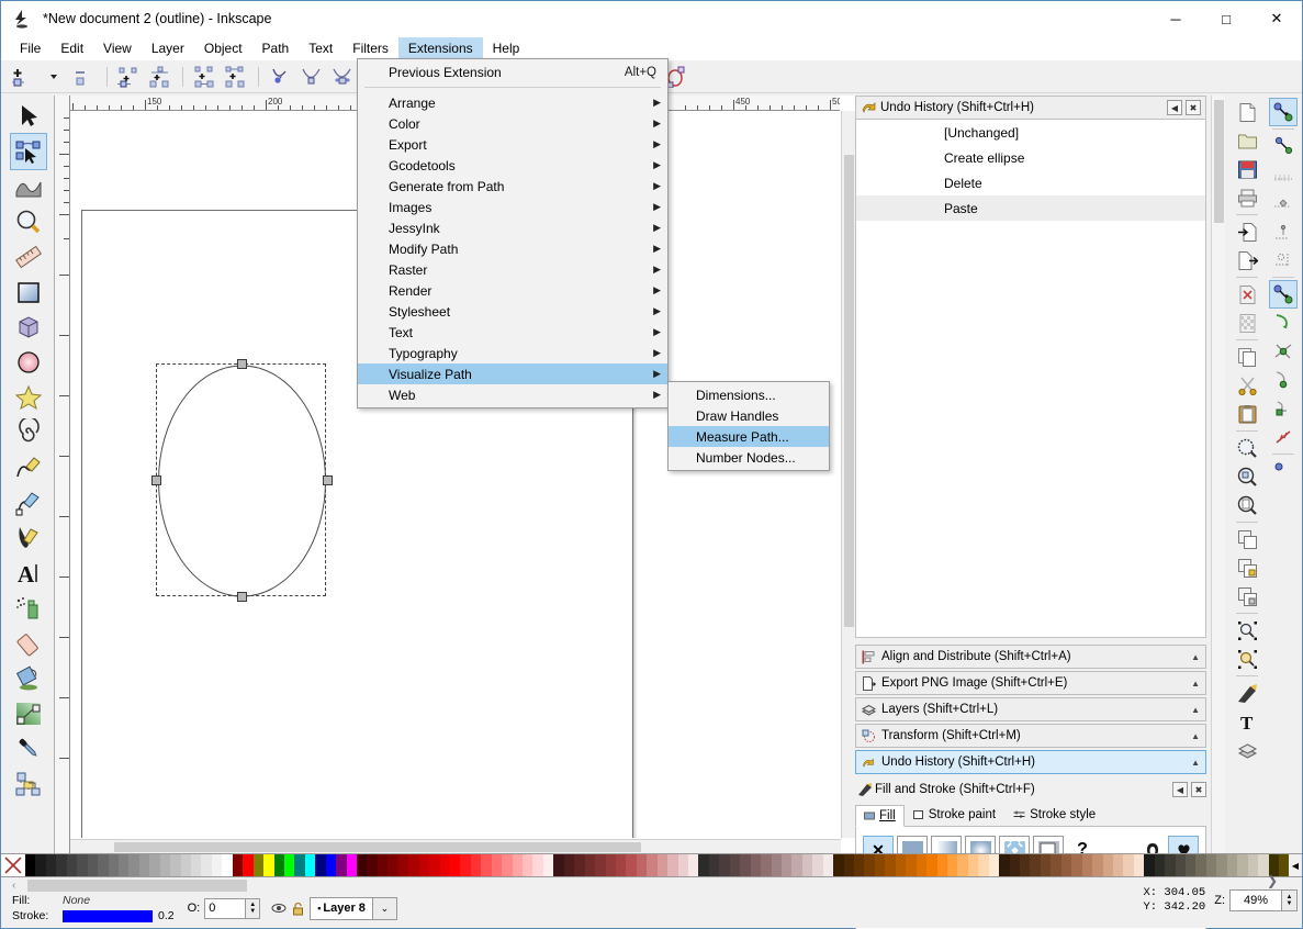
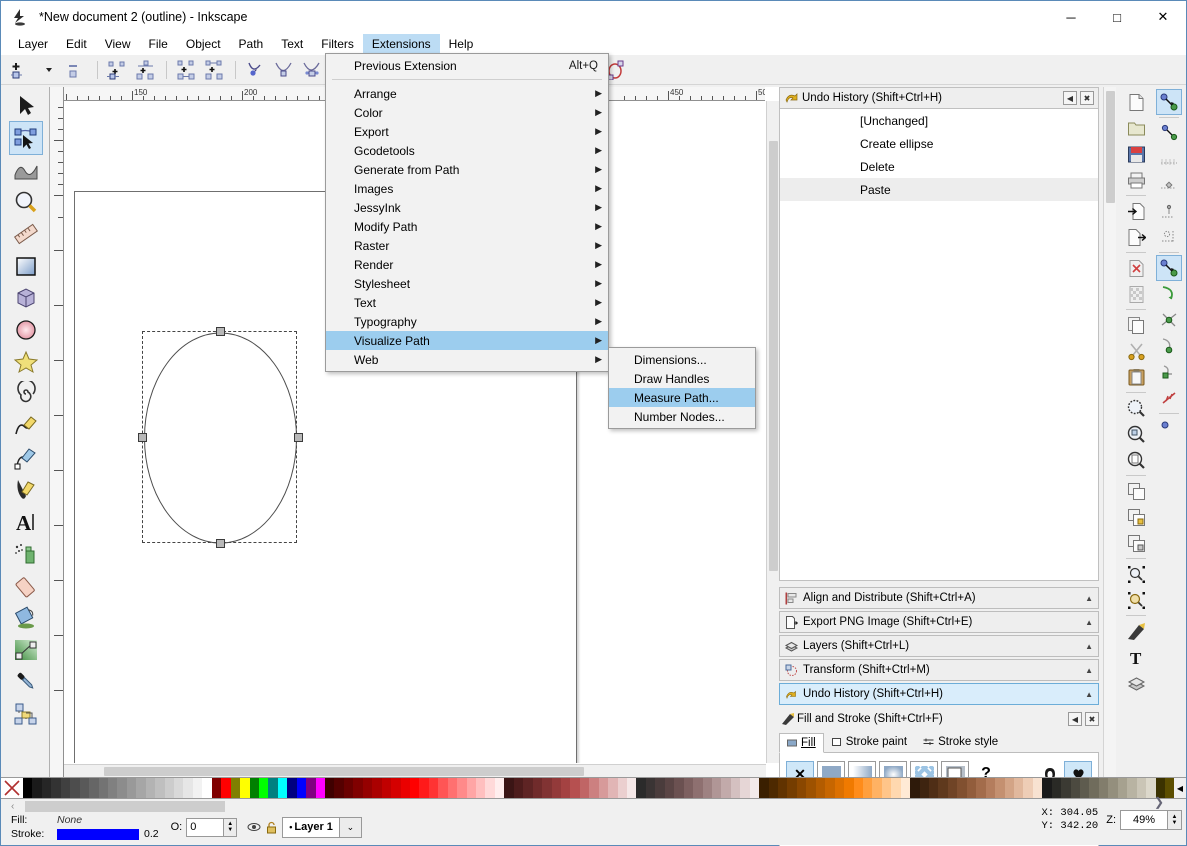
  *New document 2 (outline) - Inkscape
  ─
  □
  ✕
- File
+ Layer
  Edit
  View
- Layer
+ File
  Object
  Path
  Text
  Filters
  Extensions
  Help
  A
  150
  200
  450
  Undo History (Shift+Ctrl+H)
  ◀
  ✖
  [Unchanged]
  Create ellipse
  Delete
  Paste
  Align and Distribute (Shift+Ctrl+A)
  ▲
  Export PNG Image (Shift+Ctrl+E)
  ▲
  Layers (Shift+Ctrl+L)
  ▲
  Transform (Shift+Ctrl+M)
  ▲
  Undo History (Shift+Ctrl+H)
  ▲
  Fill and Stroke (Shift+Ctrl+F)
  ◀
  ✖
  Fill
  Stroke paint
  Stroke style
  ✕
  ?
  T
  ◀
  ‹
  Fill:
  None
  Stroke:
  0.2
  O:
  0
  •
- Layer 8
+ Layer 1
  ⌄
  X: 304.05
  Y: 342.20
  Z:
  49%
  ❯
  Previous Extension
  Alt+Q
  Arrange
  ▶
  Color
  ▶
  Export
  ▶
  Gcodetools
  ▶
  Generate from Path
  ▶
  Images
  ▶
  JessyInk
  ▶
  Modify Path
  ▶
  Raster
  ▶
  Render
  ▶
  Stylesheet
  ▶
  Text
  ▶
  Typography
  ▶
  Visualize Path
  ▶
  Web
  ▶
  Dimensions...
  Draw Handles
  Measure Path...
  Number Nodes...
